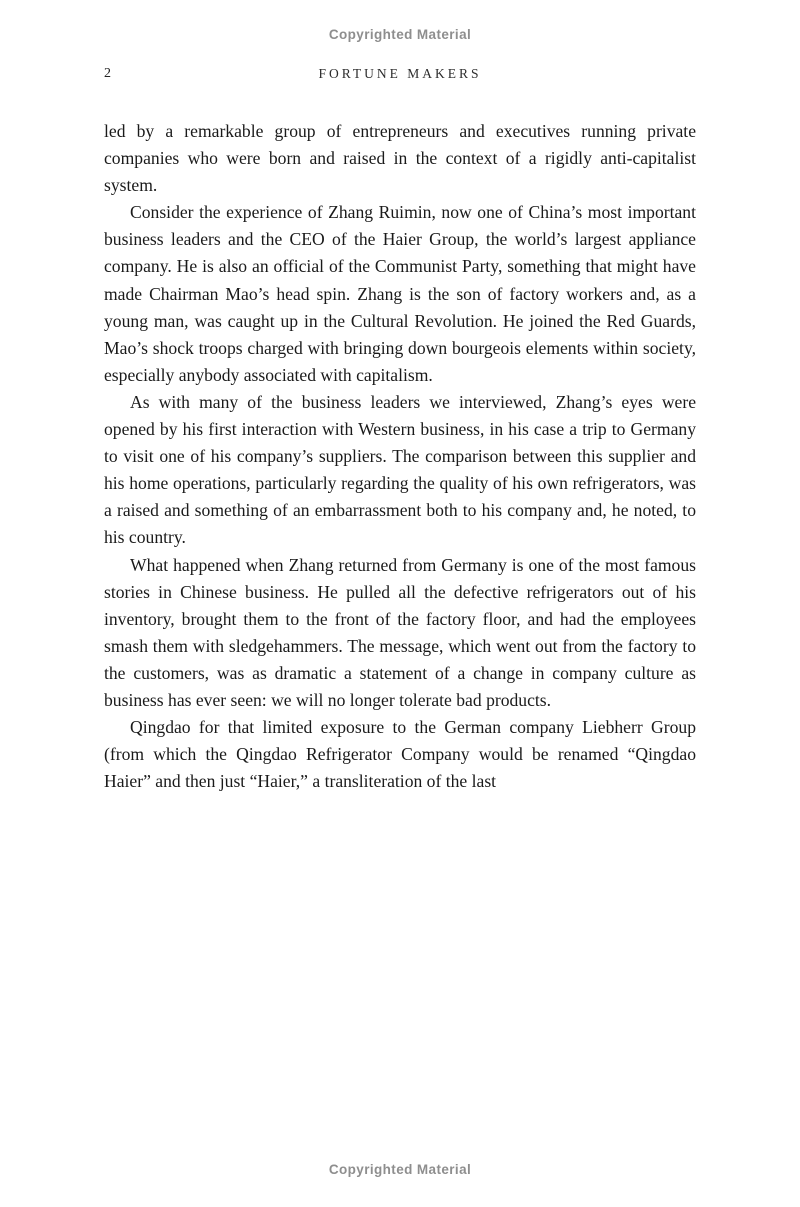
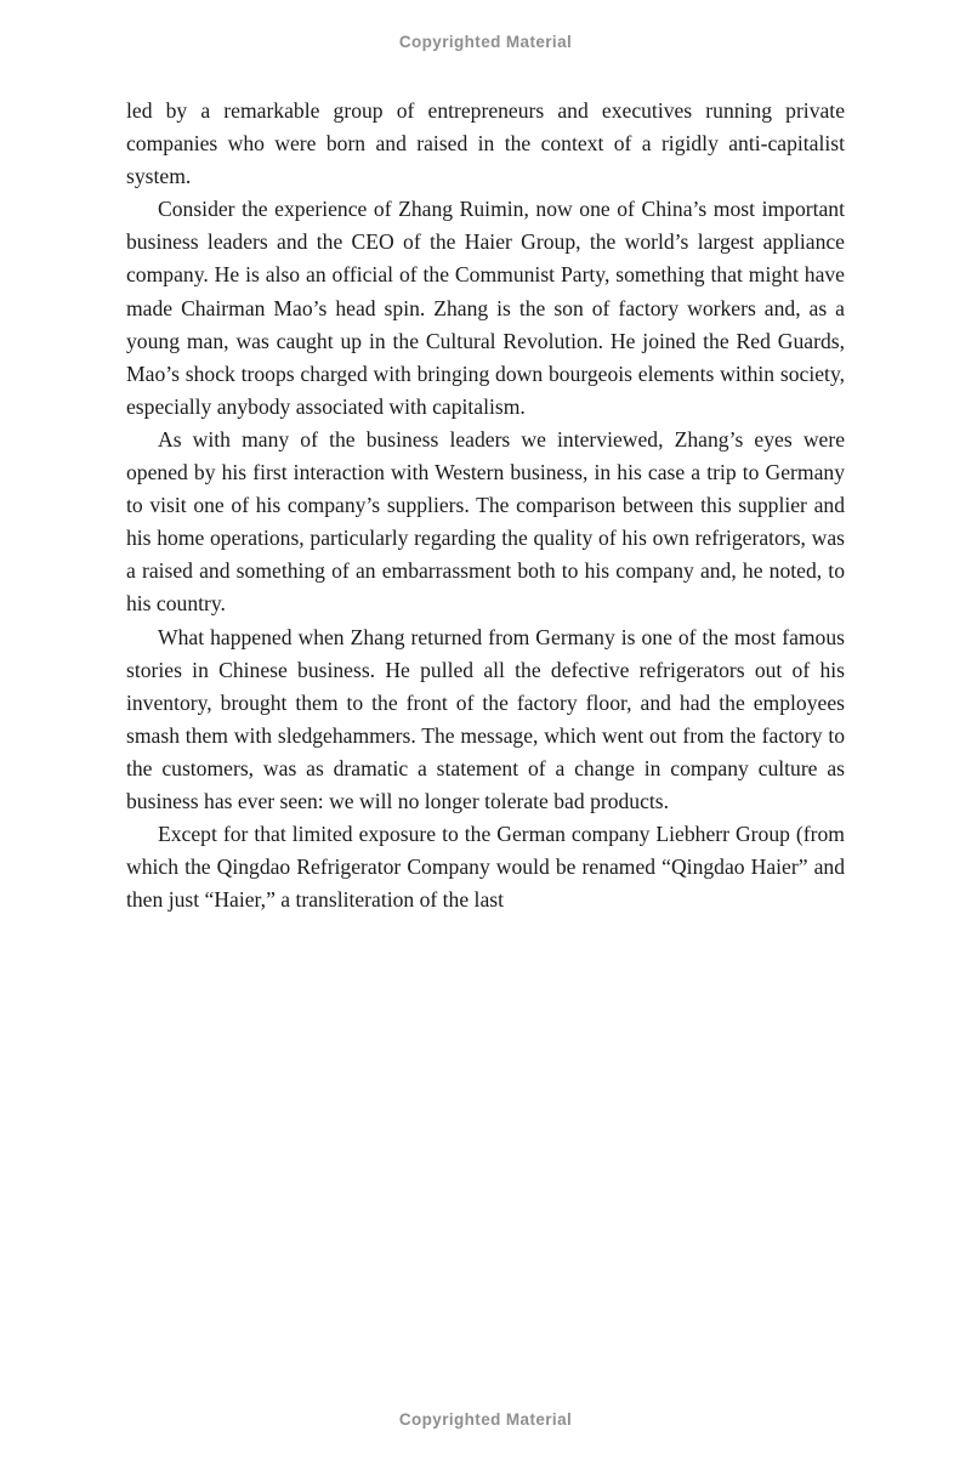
  Copyrighted Material
- 2
- FORTUNE MAKERS
  led by a remarkable group of entrepreneurs and executives running private companies who were born and raised in the context of a rigidly anti-capitalist system.
  Consider the experience of Zhang Ruimin, now one of China’s most important business leaders and the CEO of the Haier Group, the world’s largest appliance company. He is also an official of the Communist Party, something that might have made Chairman Mao’s head spin. Zhang is the son of factory workers and, as a young man, was caught up in the Cultural Revolution. He joined the Red Guards, Mao’s shock troops charged with bringing down bourgeois elements within society, especially anybody associated with capitalism.
  As with many of the business leaders we interviewed, Zhang’s eyes were opened by his first interaction with Western business, in his case a trip to Germany to visit one of his company’s suppliers. The comparison between this supplier and his home operations, particularly regarding the quality of his own refrigerators, was a raised and something of an embarrassment both to his company and, he noted, to his country.
  What happened when Zhang returned from Germany is one of the most famous stories in Chinese business. He pulled all the defective refrigerators out of his inventory, brought them to the front of the factory floor, and had the employees smash them with sledgehammers. The message, which went out from the factory to the customers, was as dramatic a statement of a change in company culture as business has ever seen: we will no longer tolerate bad products.
- Qingdao for that limited exposure to the German company Liebherr Group (from which the Qingdao Refrigerator Company would be renamed “Qingdao Haier” and then just “Haier,” a transliteration of the last
+ Except for that limited exposure to the German company Liebherr Group (from which the Qingdao Refrigerator Company would be renamed “Qingdao Haier” and then just “Haier,” a transliteration of the last
  Copyrighted Material
